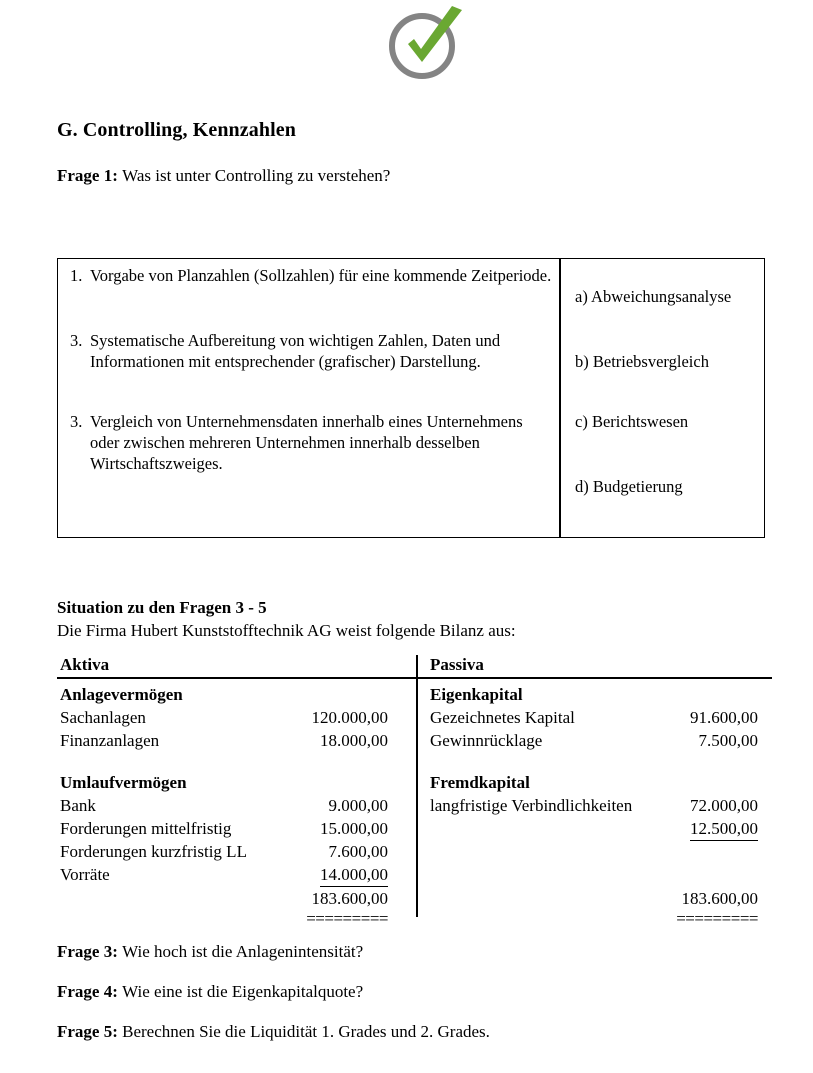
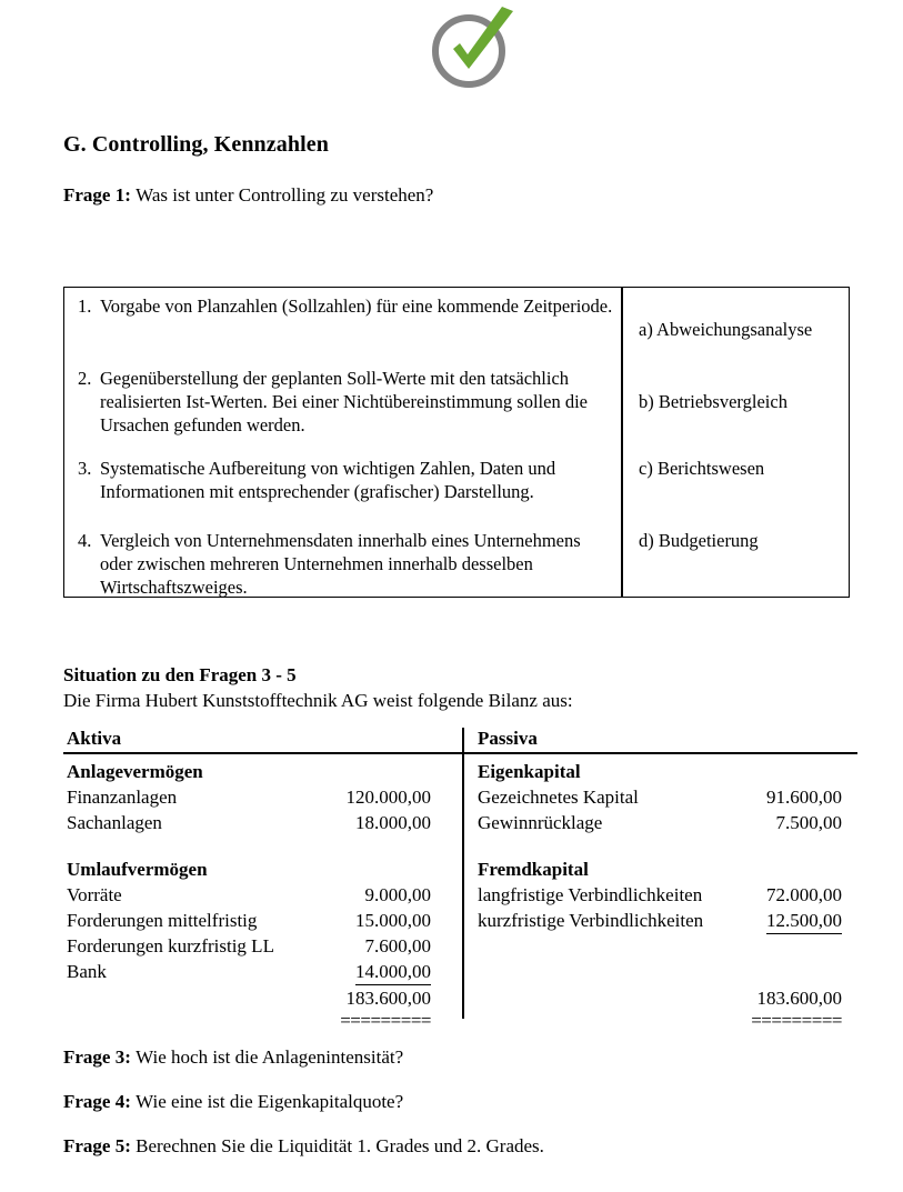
  G. Controlling, Kennzahlen
  Frage 1: Was ist unter Controlling zu verstehen?
  1. Vorgabe von Planzahlen (Sollzahlen) für eine kommende Zeitperiode.
+ 2. Gegenüberstellung der geplanten Soll-Werte mit den tatsächlich realisierten Ist-Werten. Bei einer Nichtübereinstimmung sollen die Ursachen gefunden werden.
  3. Systematische Aufbereitung von wichtigen Zahlen, Daten und Informationen mit entsprechender (grafischer) Darstellung.
- 3. Vergleich von Unternehmensdaten innerhalb eines Unternehmens oder zwischen mehreren Unternehmen innerhalb desselben Wirtschaftszweiges.
+ 4. Vergleich von Unternehmensdaten innerhalb eines Unternehmens oder zwischen mehreren Unternehmen innerhalb desselben Wirtschaftszweiges.
  a) Abweichungsanalyse
  b) Betriebsvergleich
  c) Berichtswesen
  d) Budgetierung
  Situation zu den Fragen 3 - 5
  Die Firma Hubert Kunststofftechnik AG weist folgende Bilanz aus:
  Aktiva
  Anlagevermögen
- Sachanlagen
+ Finanzanlagen
  120.000,00
- Finanzanlagen
+ Sachanlagen
  18.000,00
  Umlaufvermögen
- Bank
+ Vorräte
  9.000,00
  Forderungen mittelfristig
  15.000,00
  Forderungen kurzfristig LL
  7.600,00
- Vorräte
+ Bank
  14.000,00
  183.600,00
  =========
  Passiva
  Eigenkapital
  Gezeichnetes Kapital
  91.600,00
  Gewinnrücklage
  7.500,00
  Fremdkapital
  langfristige Verbindlichkeiten
  72.000,00
+ kurzfristige Verbindlichkeiten
  12.500,00
  183.600,00
  =========
  Frage 3: Wie hoch ist die Anlagenintensität?
  Frage 4: Wie eine ist die Eigenkapitalquote?
  Frage 5: Berechnen Sie die Liquidität 1. Grades und 2. Grades.
